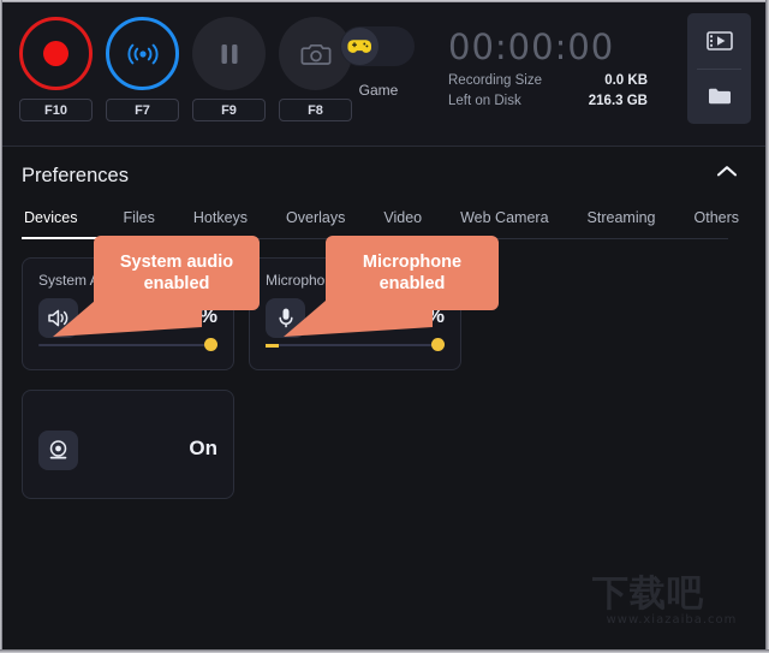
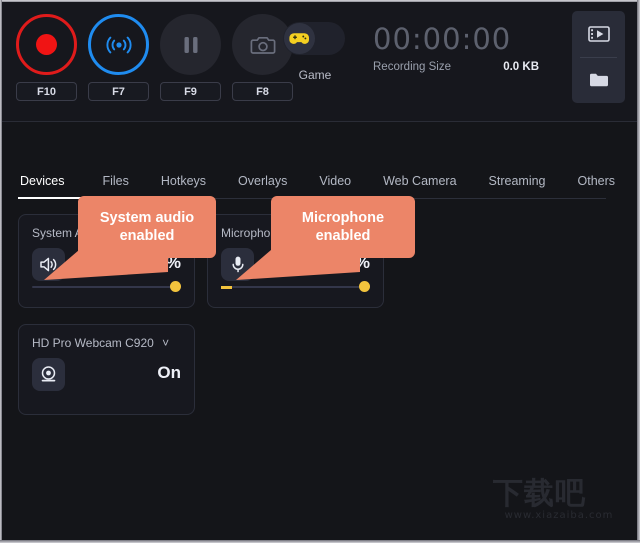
  F10
  F7
  F9
  F8
  Game
  00:00:00
  Recording Size
  0.0 KB
- Left on Disk
- 216.3 GB
- Preferences
  Devices
  Files
  Hotkeys
  Overlays
  Video
  Web Camera
  Streaming
  Others
  System
  Micropho
+ HD Pro Webcam C920 ˅
  On
  下载吧
  www.xiazaiba.com
  System audio
  enabled
  Microphone
  enabled
